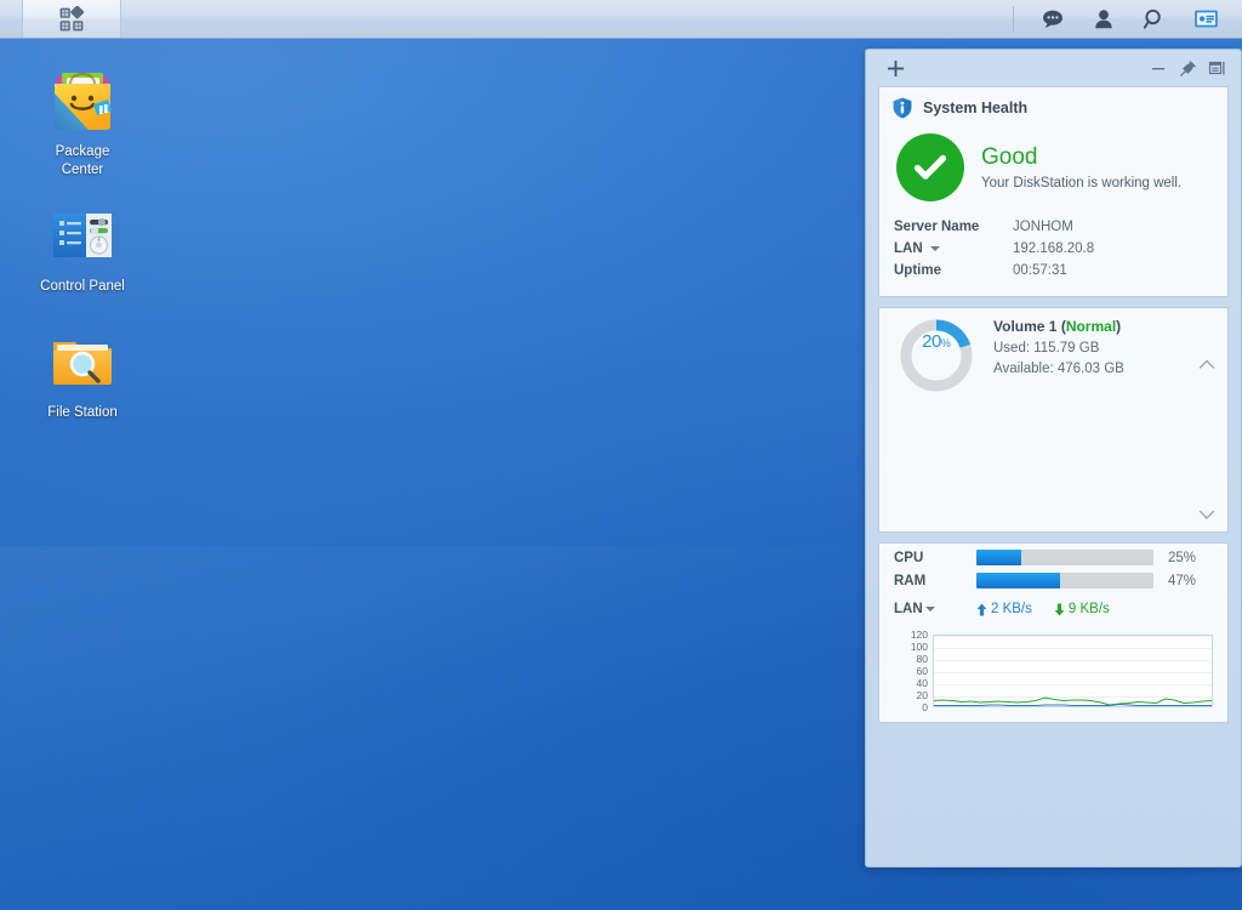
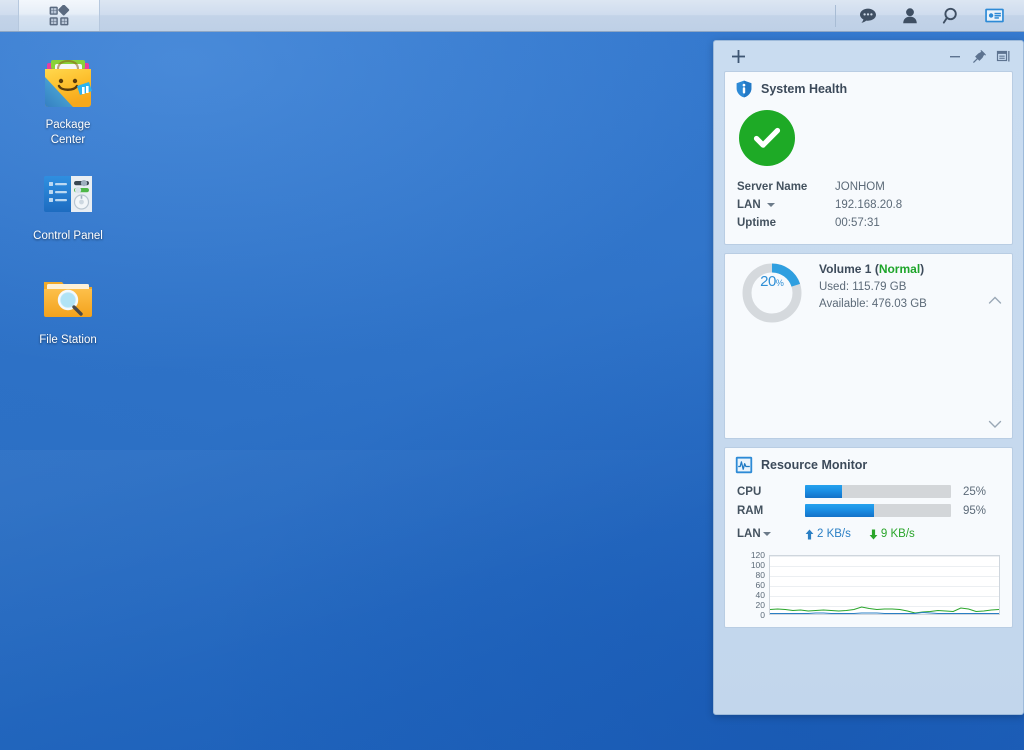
  Package
  Center
  Control Panel
  File Station
  System Health
- Good
- Your DiskStation is working well.
  Server Name
  JONHOM
  LAN
  192.168.20.8
  Uptime
  00:57:31
  20
  %
  Volume 1 (Normal)
  Used: 115.79 GB
  Available: 476.03 GB
+ Resource Monitor
  CPU
  25%
  RAM
- 47%
+ 95%
  LAN
  2 KB/s
  9 KB/s
  120
  100
  80
  60
  40
  20
  0
